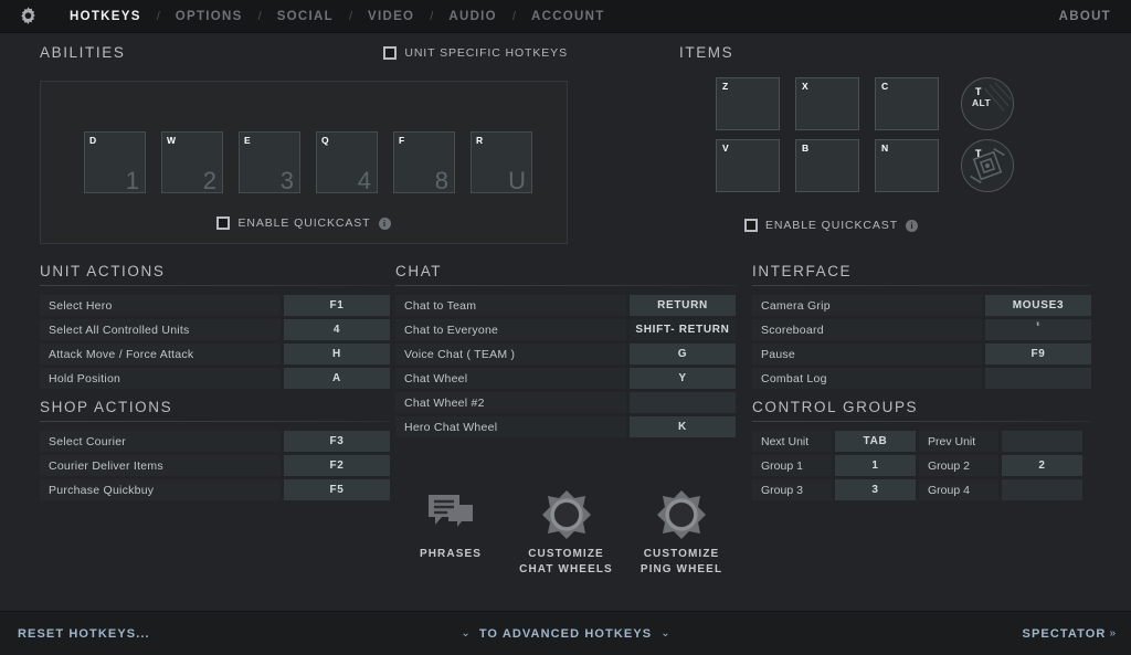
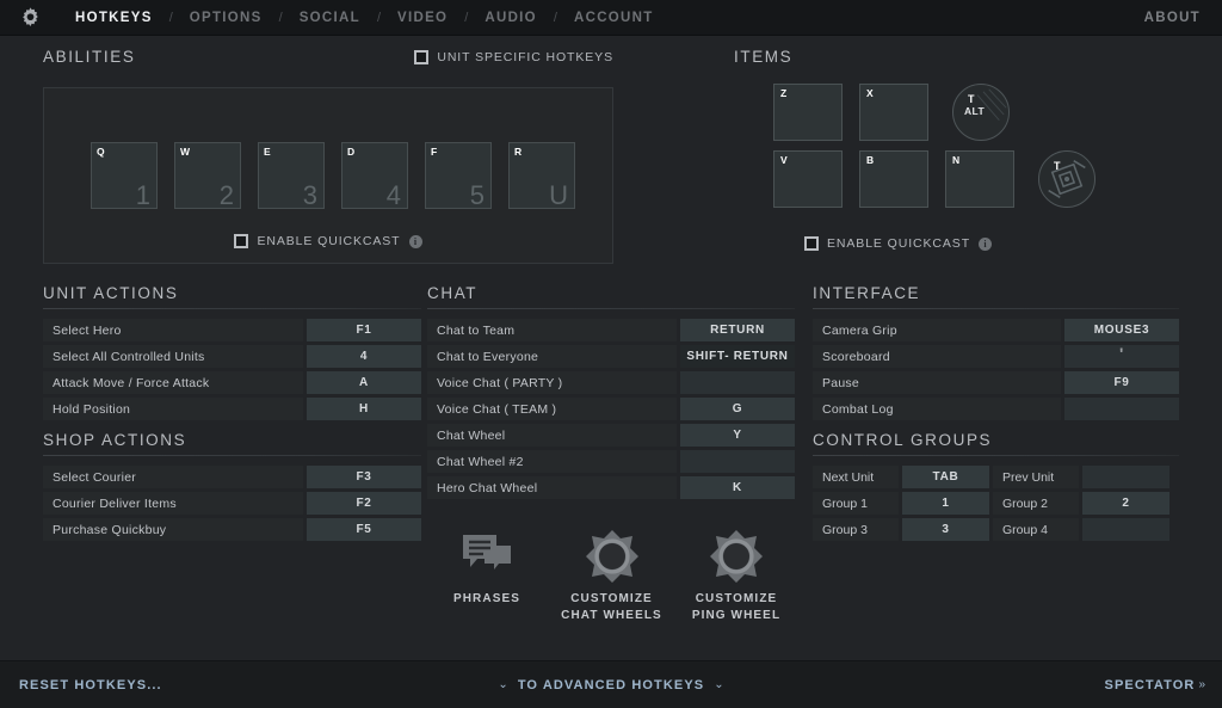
  HOTKEYS
  /
  OPTIONS
  /
  SOCIAL
  /
  VIDEO
  /
  AUDIO
  /
  ACCOUNT
  ABOUT
  ABILITIES
  UNIT SPECIFIC HOTKEYS
- D
+ Q
  1
  W
  2
  E
  3
- Q
+ D
  4
  F
- 8
+ 5
  R
  U
  ENABLE QUICKCAST
  i
  ITEMS
  Z
  X
- C
  T
  ALT
  V
  B
  N
  T
  ENABLE QUICKCAST
  i
  UNIT ACTIONS
  Select Hero
  F1
  Select All Controlled Units
  4
  Attack Move / Force Attack
- H
+ A
  Hold Position
- A
+ H
  SHOP ACTIONS
  Select Courier
  F3
  Courier Deliver Items
  F2
  Purchase Quickbuy
  F5
  CHAT
  Chat to Team
  RETURN
  Chat to Everyone
  SHIFT- RETURN
+ Voice Chat ( PARTY )
  Voice Chat ( TEAM )
  G
  Chat Wheel
  Y
  Chat Wheel #2
  Hero Chat Wheel
  K
  PHRASES
  CUSTOMIZE
  CHAT WHEELS
  CUSTOMIZE
  PING WHEEL
  INTERFACE
  Camera Grip
  MOUSE3
  Scoreboard
  '
  Pause
  F9
  Combat Log
  CONTROL GROUPS
  Next Unit
  TAB
  Prev Unit
  Group 1
  1
  Group 2
  2
  Group 3
  3
  Group 4
  RESET HOTKEYS...
  ⌄
  TO ADVANCED HOTKEYS
  ⌄
  SPECTATOR
  »
